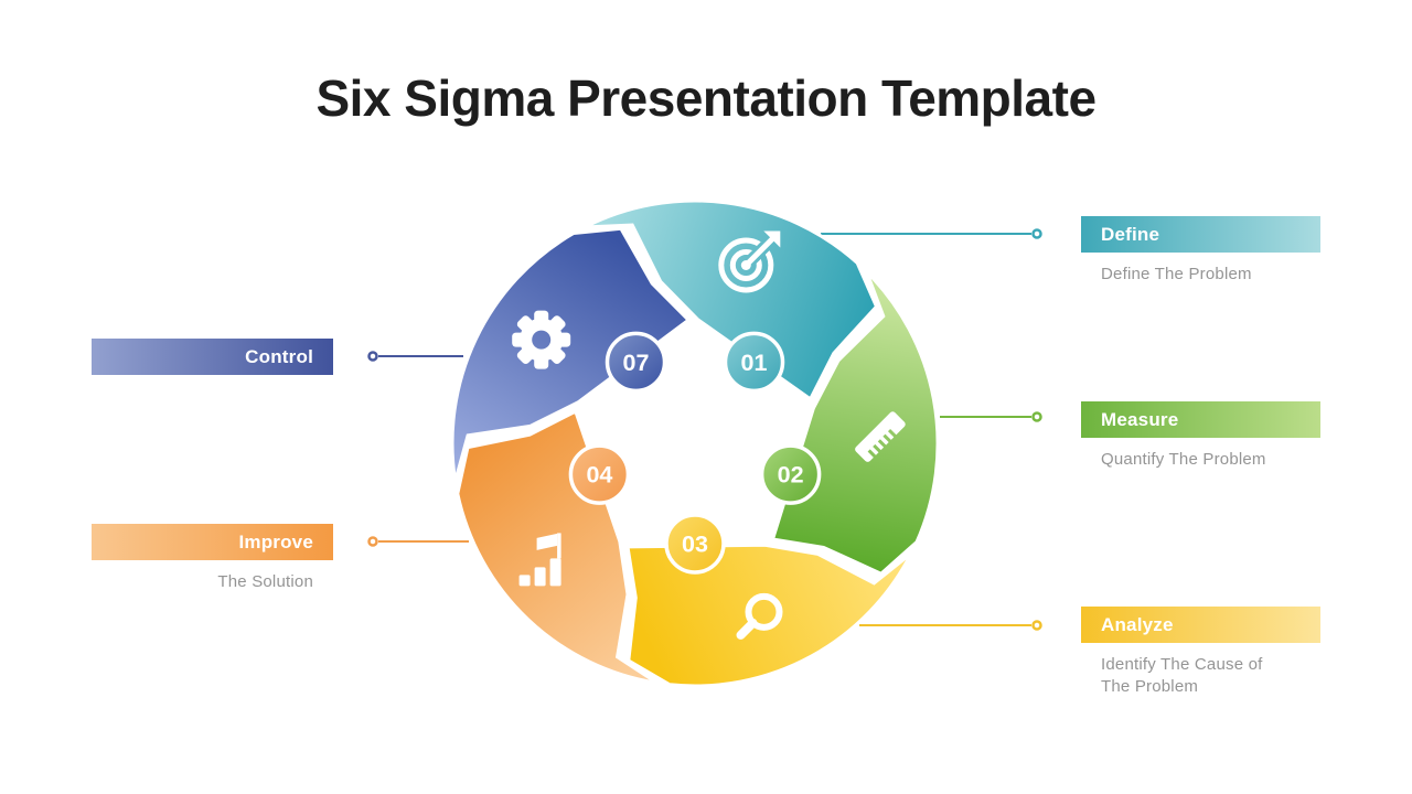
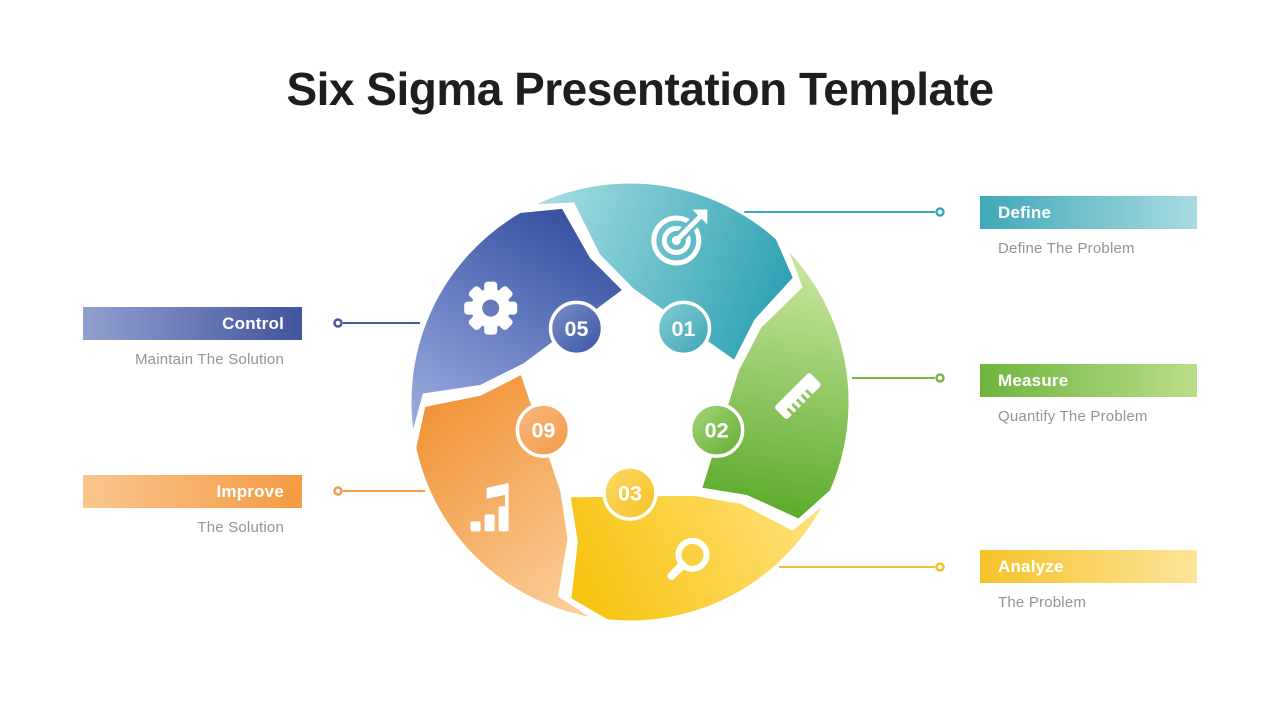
  Six Sigma Presentation Template
  01
  02
  03
- 04
+ 09
- 07
+ 05
  Define
  Define The Problem
  Measure
  Quantify The Problem
  Analyze
- Identify The Cause of
  The Problem
  Control
+ Maintain The Solution
  Improve
  The Solution
